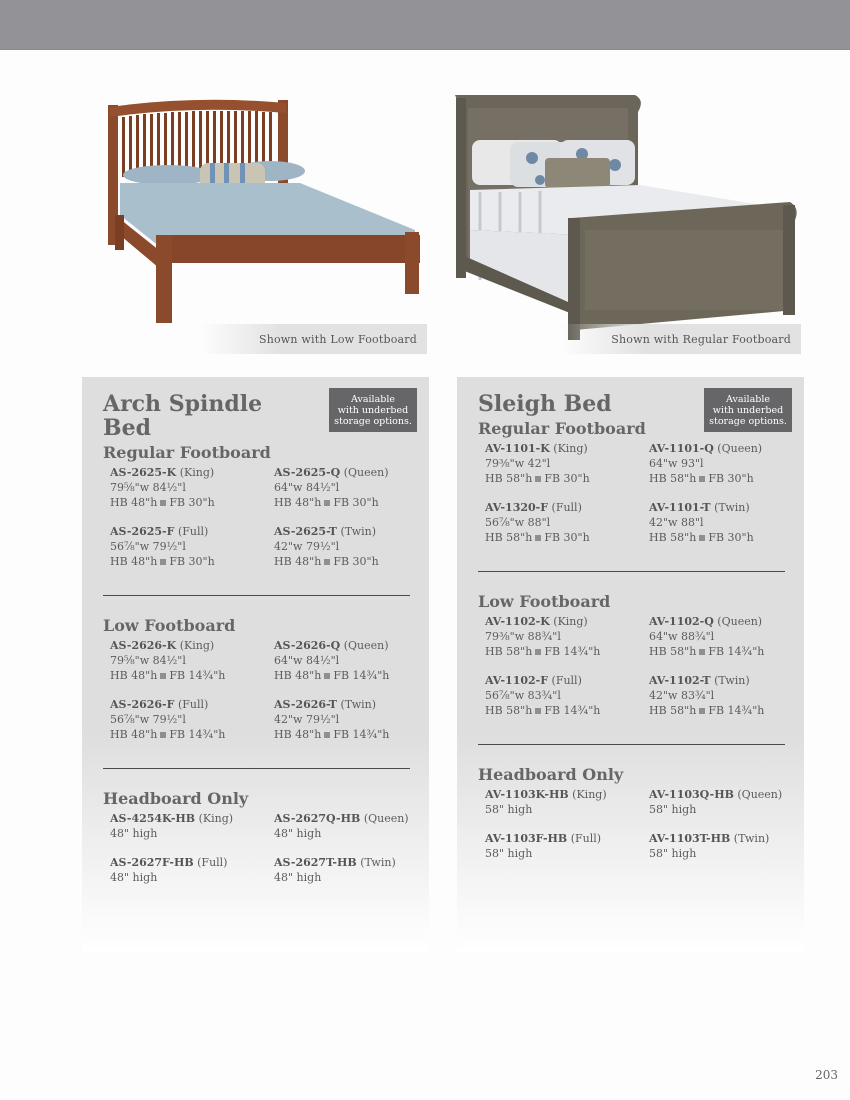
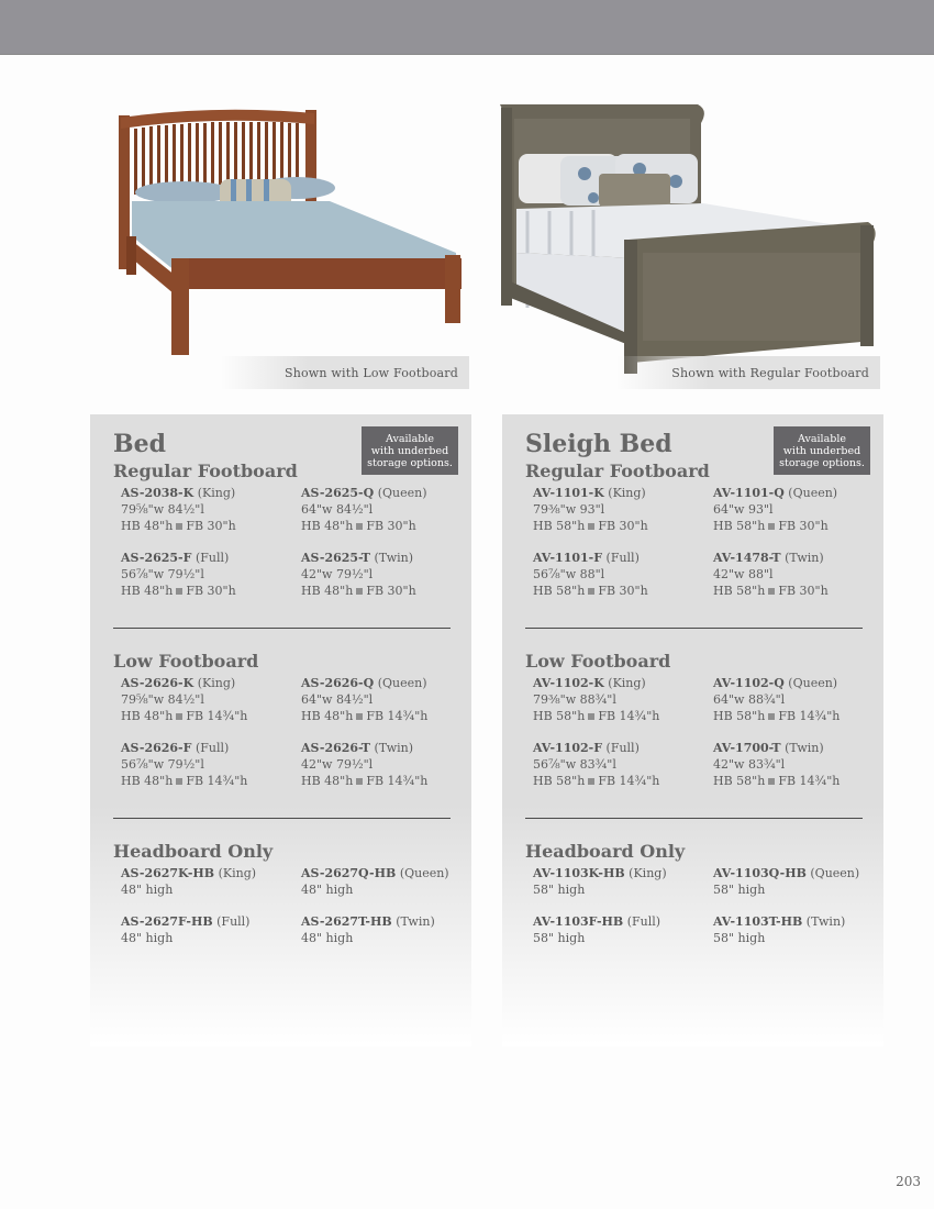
  Shown with Low Footboard
  Shown with Regular Footboard
  Available
  with underbed
  storage options.
- Arch Spindle
  Bed
  Regular Footboard
- AS-2625-K (King)
+ AS-2038-K (King)
  79⅝"w 84½"l
  HB 48"h FB 30"h
  AS-2625-Q (Queen)
  64"w 84½"l
  HB 48"h FB 30"h
  AS-2625-F (Full)
  56⅞"w 79½"l
  HB 48"h FB 30"h
  AS-2625-T (Twin)
  42"w 79½"l
  HB 48"h FB 30"h
  Low Footboard
  AS-2626-K (King)
  79⅝"w 84½"l
  HB 48"h FB 14¾"h
  AS-2626-Q (Queen)
  64"w 84½"l
  HB 48"h FB 14¾"h
  AS-2626-F (Full)
  56⅞"w 79½"l
  HB 48"h FB 14¾"h
  AS-2626-T (Twin)
  42"w 79½"l
  HB 48"h FB 14¾"h
  Headboard Only
- AS-4254K-HB (King)
+ AS-2627K-HB (King)
  48" high
  AS-2627Q-HB (Queen)
  48" high
  AS-2627F-HB (Full)
  48" high
  AS-2627T-HB (Twin)
  48" high
  Available
  with underbed
  storage options.
  Sleigh Bed
  Regular Footboard
  AV-1101-K (King)
- 79⅜"w 42"l
+ 79⅜"w 93"l
  HB 58"h FB 30"h
  AV-1101-Q (Queen)
  64"w 93"l
  HB 58"h FB 30"h
- AV-1320-F (Full)
+ AV-1101-F (Full)
  56⅞"w 88"l
  HB 58"h FB 30"h
- AV-1101-T (Twin)
+ AV-1478-T (Twin)
  42"w 88"l
  HB 58"h FB 30"h
  Low Footboard
  AV-1102-K (King)
  79⅜"w 88¾"l
  HB 58"h FB 14¾"h
  AV-1102-Q (Queen)
  64"w 88¾"l
  HB 58"h FB 14¾"h
  AV-1102-F (Full)
  56⅞"w 83¾"l
  HB 58"h FB 14¾"h
- AV-1102-T (Twin)
+ AV-1700-T (Twin)
  42"w 83¾"l
  HB 58"h FB 14¾"h
  Headboard Only
  AV-1103K-HB (King)
  58" high
  AV-1103Q-HB (Queen)
  58" high
  AV-1103F-HB (Full)
  58" high
  AV-1103T-HB (Twin)
  58" high
  203
